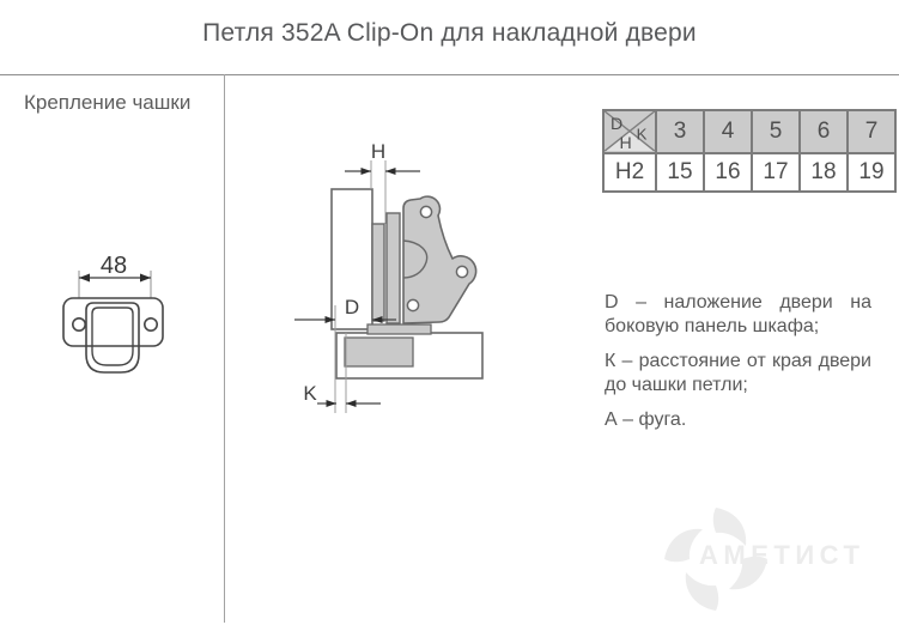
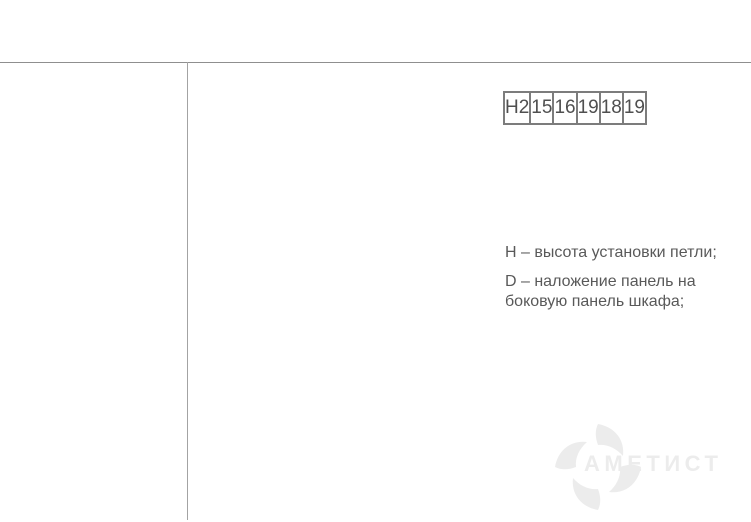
- Петля 352A Clip-On для накладной двери
- Крепление чашки
- 48
- H
- D
- K
- D K H	3	4	5	6	7
- H2	15	16	17	18	19
+ H2	15	16	19	18	19
+ H – высота установки петли;
- D – наложение двери на боковую панель шкафа;
+ D – наложение панель на боковую панель шкафа;
- К – расстояние от края двери до чашки петли;
- А – фуга.
